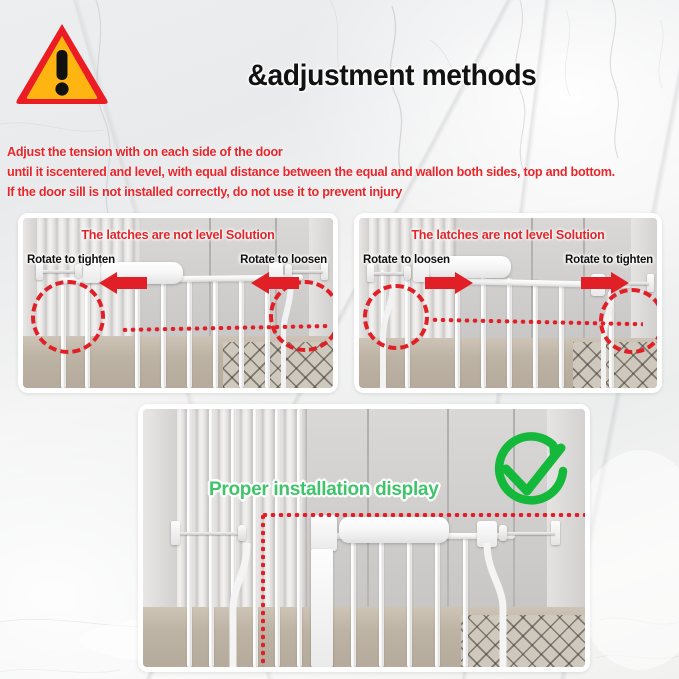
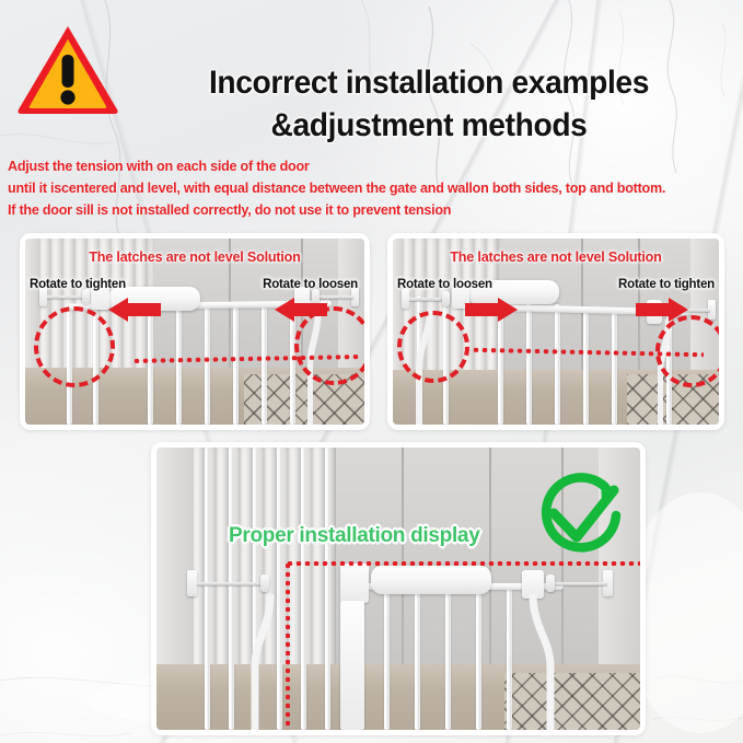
+ Incorrect installation examples
  &adjustment methods
  Adjust the tension with on each side of the door
- until it iscentered and level, with equal distance between the equal and wallon both sides, top and bottom.
+ until it iscentered and level, with equal distance between the gate and wallon both sides, top and bottom.
- If the door sill is not installed correctly, do not use it to prevent injury
+ If the door sill is not installed correctly, do not use it to prevent tension
  The latches are not level Solution
  Rotate to tighten
  Rotate to loosen
  The latches are not level Solution
  Rotate to loosen
  Rotate to tighten
  Proper installation display
